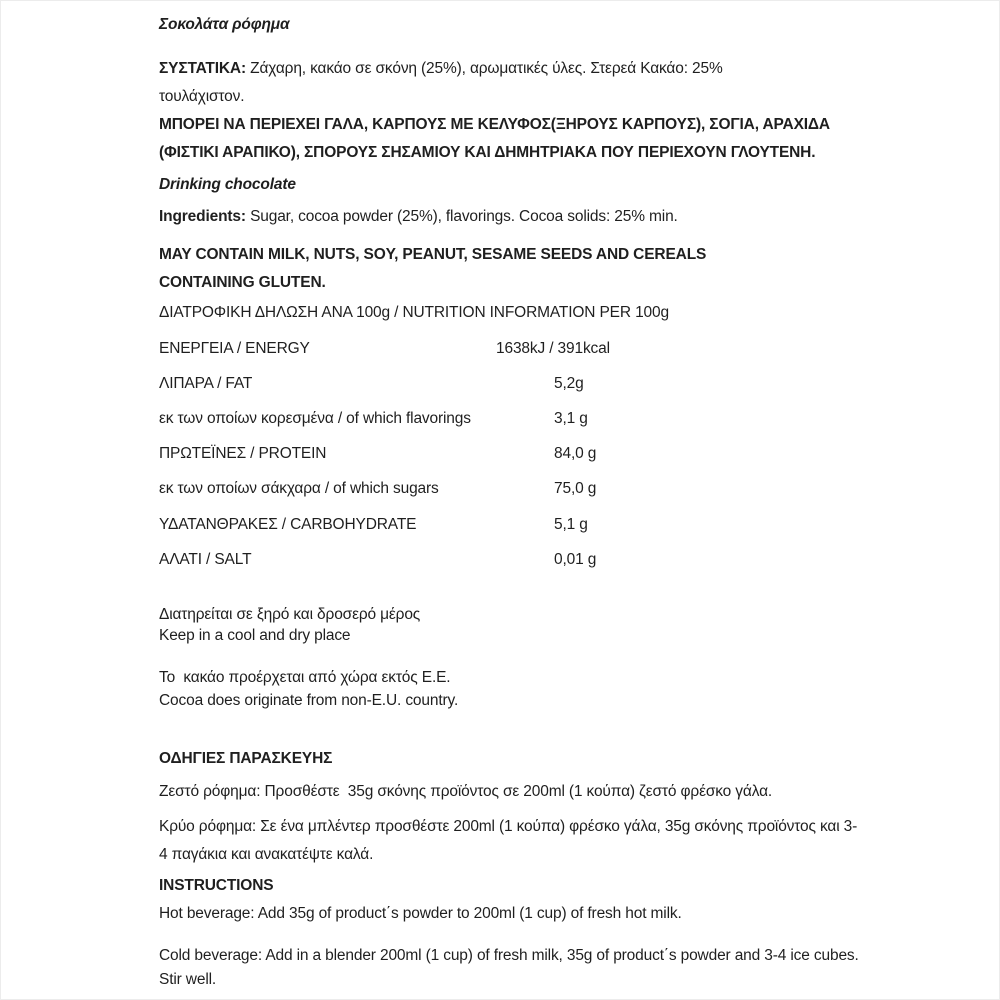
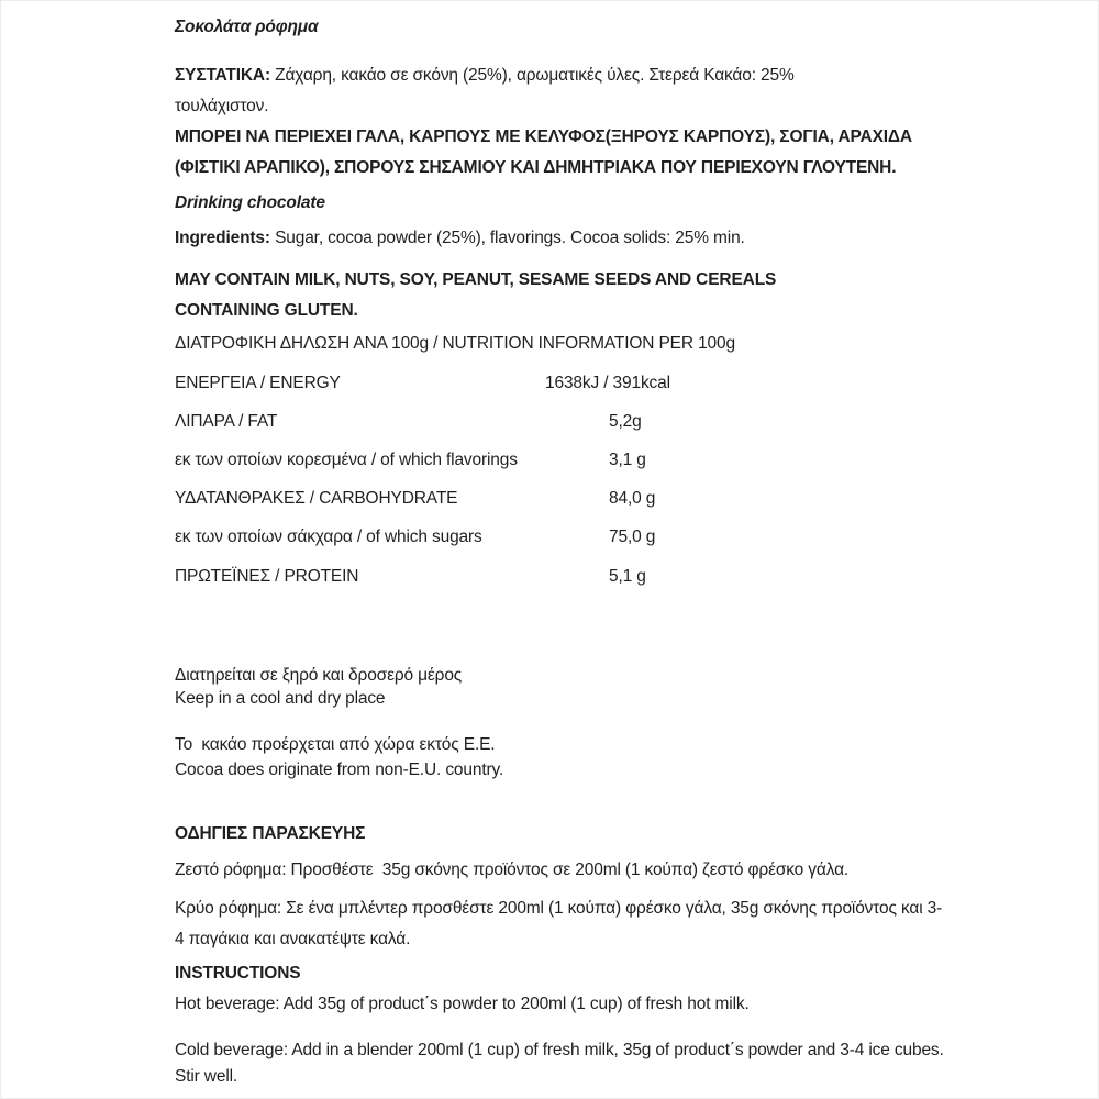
  Σοκολάτα ρόφημα
  ΣΥΣΤΑΤΙΚΑ: Ζάχαρη, κακάο σε σκόνη (25%), αρωματικές ύλες. Στερεά Κακάο: 25% τουλάχιστον.
  ΜΠΟΡΕΙ ΝΑ ΠΕΡΙΕΧΕΙ ΓΑΛΑ, ΚΑΡΠΟΥΣ ΜΕ ΚΕΛΥΦΟΣ(ΞΗΡΟΥΣ ΚΑΡΠΟΥΣ), ΣΟΓΙΑ, ΑΡΑΧΙΔΑ (ΦΙΣΤΙΚΙ ΑΡΑΠΙΚΟ), ΣΠΟΡΟΥΣ ΣΗΣΑΜΙΟΥ ΚΑΙ ΔΗΜΗΤΡΙΑΚΑ ΠΟΥ ΠΕΡΙΕΧΟΥΝ ΓΛΟΥΤΕΝΗ.
  Drinking chocolate
  Ingredients: Sugar, cocoa powder (25%), flavorings. Cocoa solids: 25% min.
  MAY CONTAIN MILK, NUTS, SOY, PEANUT, SESAME SEEDS AND CEREALS CONTAINING GLUTEN.
  ΔΙΑΤΡΟΦΙΚΗ ΔΗΛΩΣΗ ΑΝΑ 100g / NUTRITION INFORMATION PER 100g
  ΕΝΕΡΓΕΙΑ / ENERGY
  1638kJ / 391kcal
  ΛΙΠΑΡΑ / FAT
  5,2g
  εκ των οποίων κορεσμένα / of which flavorings
  3,1 g
- ΠΡΩΤΕΪΝΕΣ / PROTEIN
+ ΥΔΑΤΑΝΘΡΑΚΕΣ / CARBOHYDRATE
  84,0 g
  εκ των οποίων σάκχαρα / of which sugars
  75,0 g
- ΥΔΑΤΑΝΘΡΑΚΕΣ / CARBOHYDRATE
+ ΠΡΩΤΕΪΝΕΣ / PROTEIN
  5,1 g
- ΑΛΑΤΙ / SALT
- 0,01 g
  Διατηρείται σε ξηρό και δροσερό μέρος
  Keep in a cool and dry place
  Το κακάο προέρχεται από χώρα εκτός Ε.Ε.
  Cocoa does originate from non-E.U. country.
  ΟΔΗΓΙΕΣ ΠΑΡΑΣΚΕΥΗΣ
  Ζεστό ρόφημα: Προσθέστε 35g σκόνης προϊόντος σε 200ml (1 κούπα) ζεστό φρέσκο γάλα.
  Κρύο ρόφημα: Σε ένα μπλέντερ προσθέστε 200ml (1 κούπα) φρέσκο γάλα, 35g σκόνης προϊόντος και 3-4 παγάκια και ανακατέψτε καλά.
  INSTRUCTIONS
  Hot beverage: Add 35g of product΄s powder to 200ml (1 cup) of fresh hot milk.
  Cold beverage: Add in a blender 200ml (1 cup) of fresh milk, 35g of product΄s powder and 3-4 ice cubes. Stir well.
